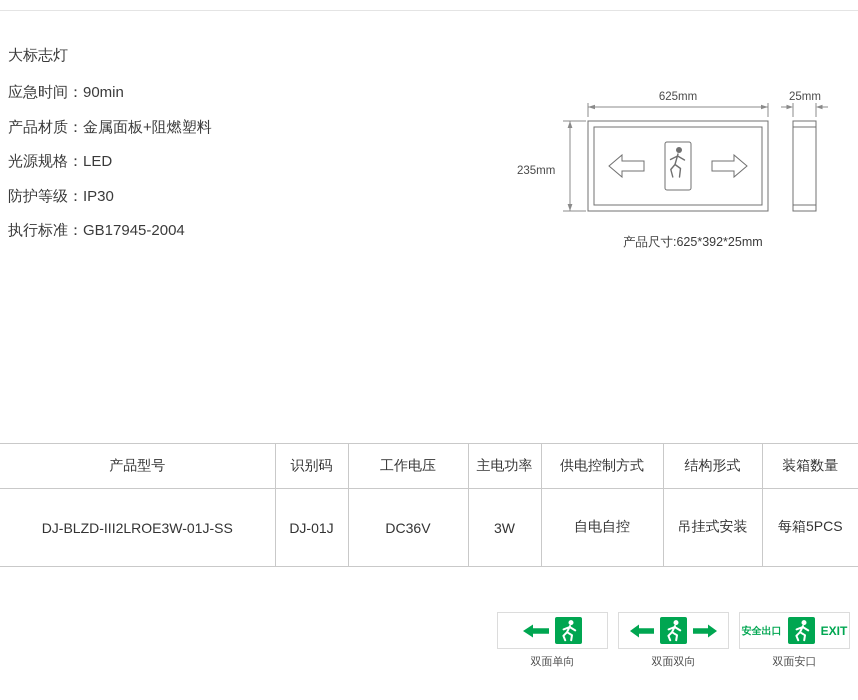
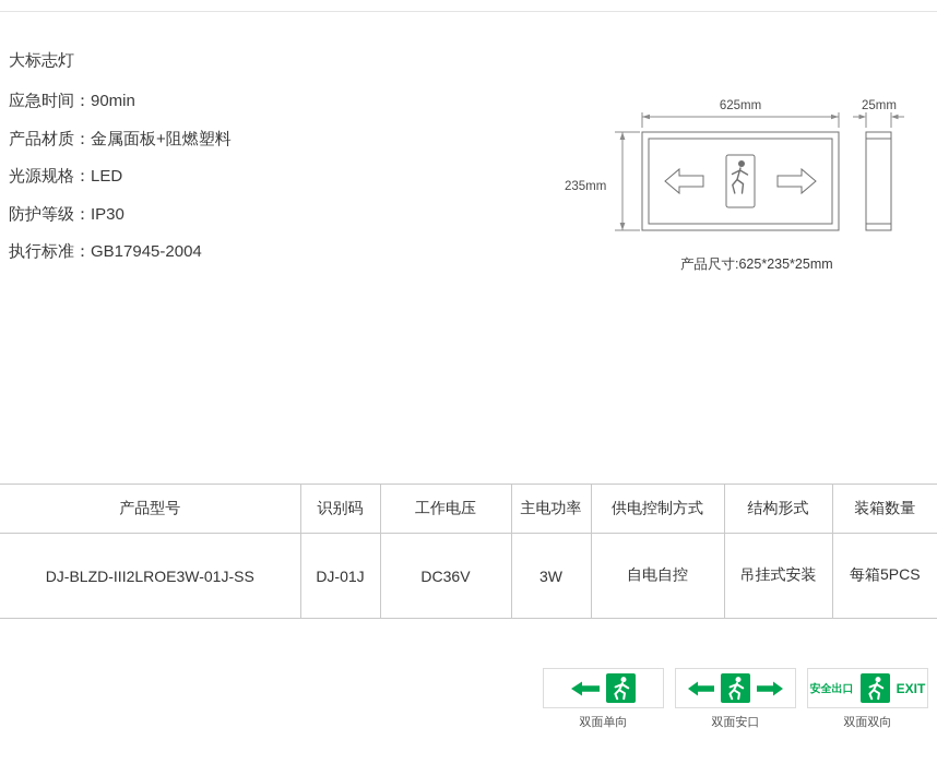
  大标志灯
  应急时间：90min
  产品材质：金属面板+阻燃塑料
  光源规格：LED
  防护等级：IP30
  执行标准：GB17945-2004
  625mm
  25mm
  235mm
- 产品尺寸:625*392*25mm
+ 产品尺寸:625*235*25mm
  产品型号	识别码	工作电压	主电功率	供电控制方式	结构形式	装箱数量
  DJ-BLZD-III2LROE3W-01J-SS	DJ-01J	DC36V	3W	自电自控	吊挂式安装	每箱5PCS
  双面单向
- 双面双向
+ 双面安口
  安全出口
  EXIT
- 双面安口
+ 双面双向
